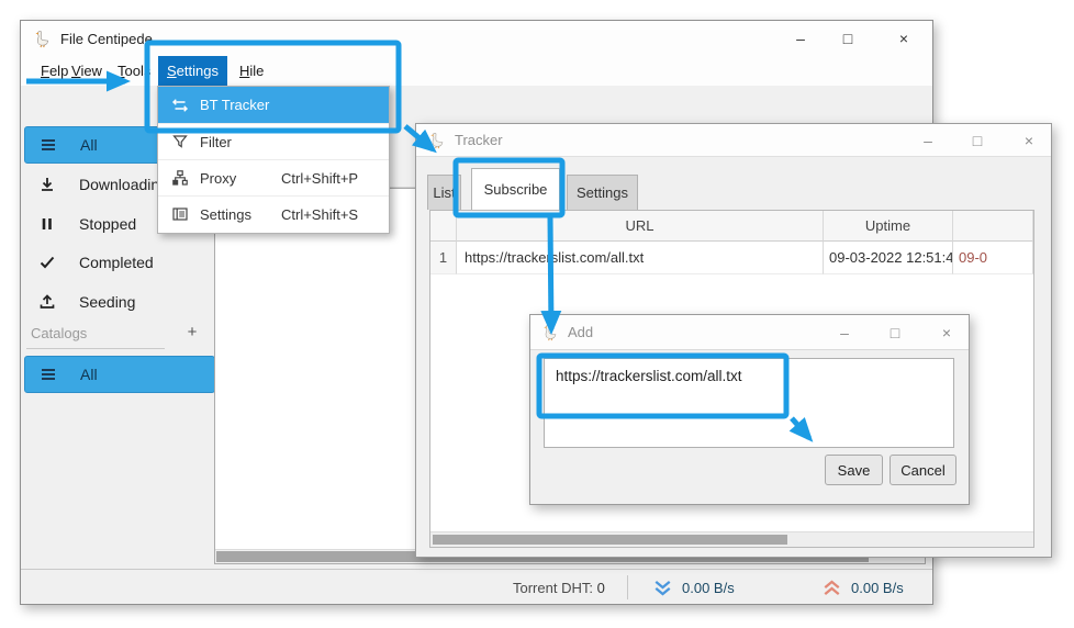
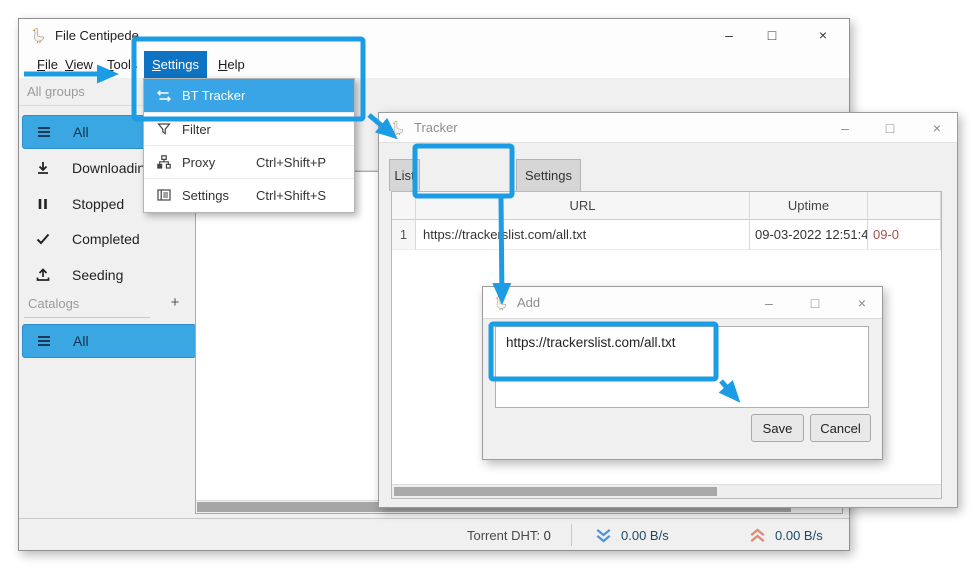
  File Centipede
  –
  □
  ×
- Felp
+ File
  View
  Tool
  Settings
- Hile
+ Help
+ All groups
  All
  Downloadin
  Stopped
  Completed
  Seeding
  Catalogs
  +
  All
  Torrent DHT:
  0
  0.00 B/s
  0.00 B/s
  BT Tracker
  Filter
  Proxy
  Ctrl+Shift+P
  Settings
  Ctrl+Shift+S
  Tracker
  –
  □
  ×
  Lis
- Subscribe
  Settings
  URL
  Uptime
  1
  https://trackeslist.com/all.txt
  09-03-2022 12:51:4
  09-0
  Add
  –
  □
  ×
  https://trackerslist.com/all.txt
  Save
  Cancel
